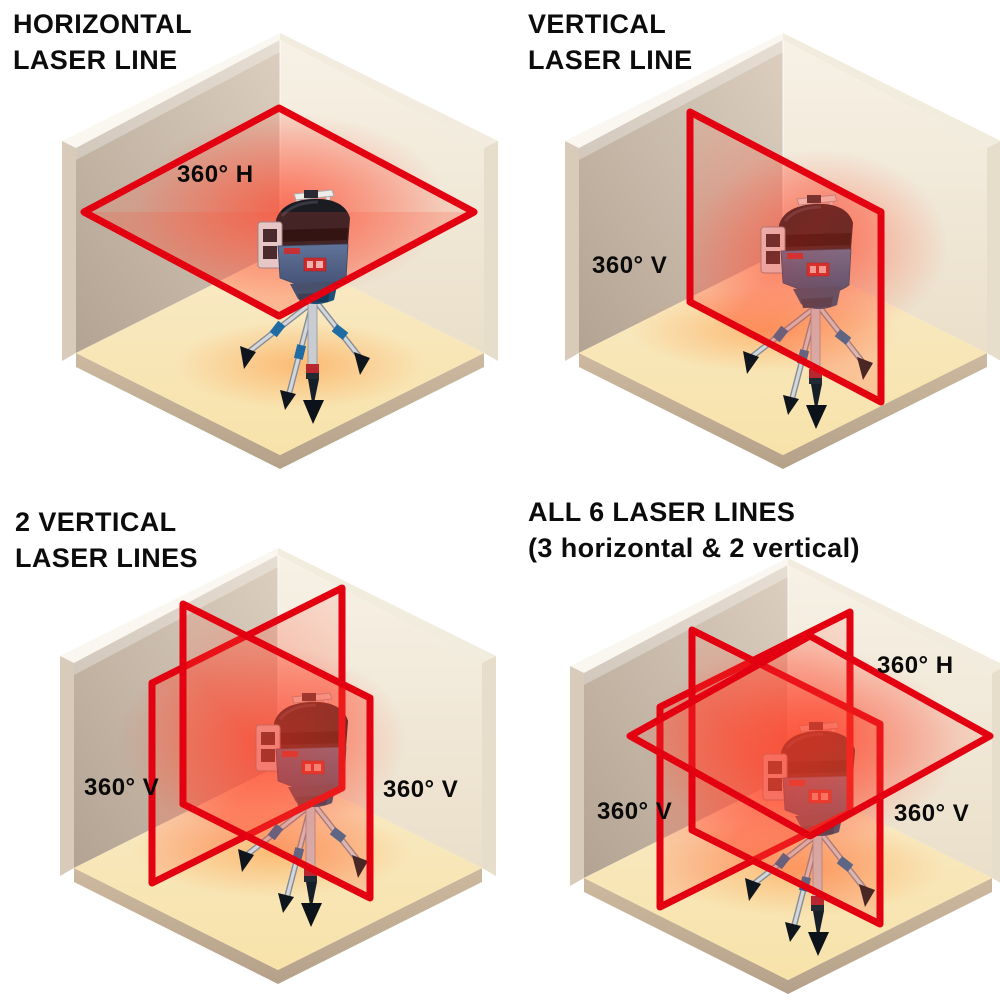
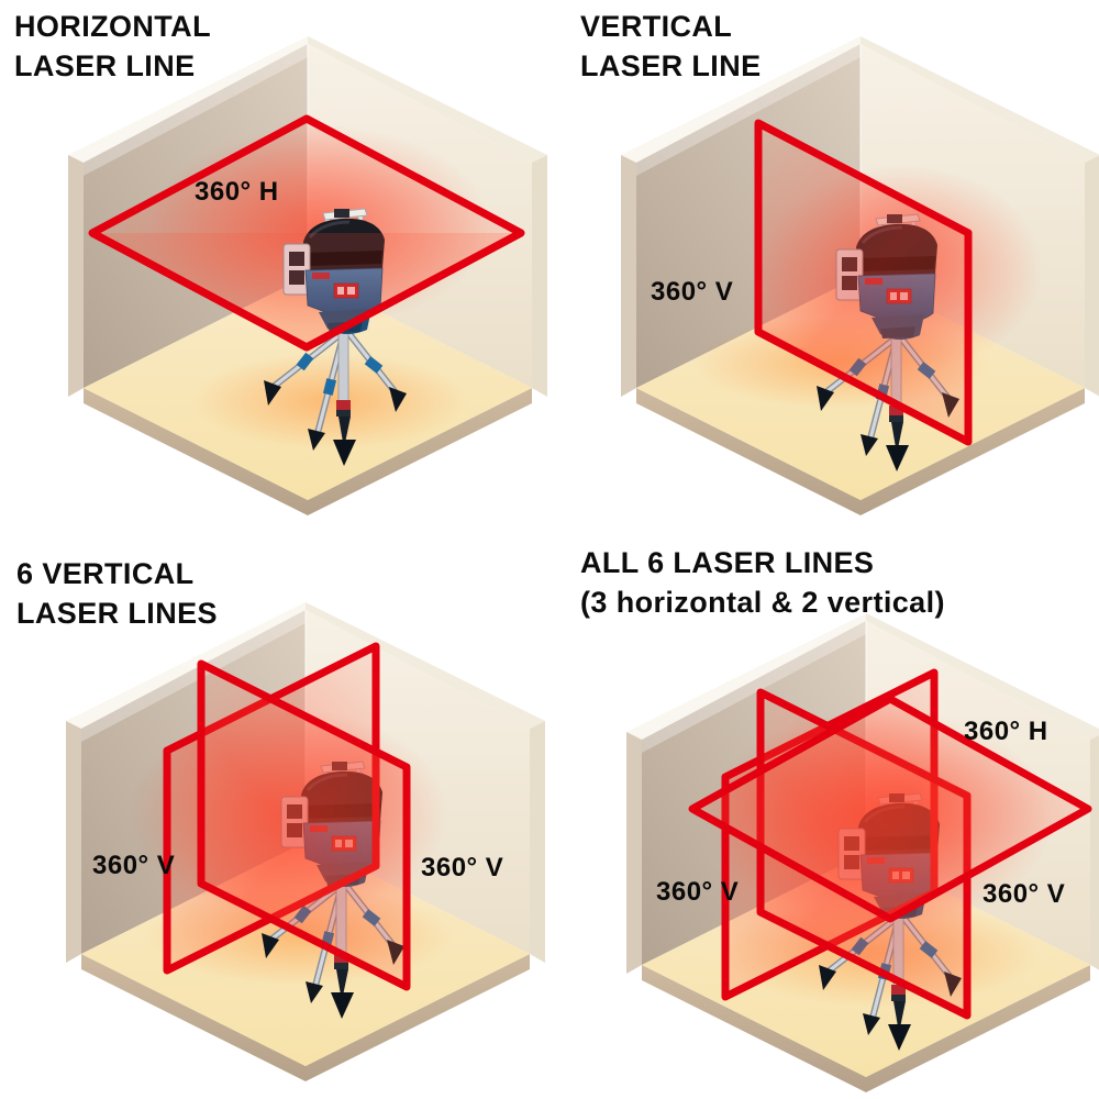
  HORIZONTAL
  LASER LINE
  360° H
  VERTICAL
  LASER LINE
  360° V
- 2 VERTICAL
+ 6 VERTICAL
  LASER LINES
  360° V
  360° V
  ALL 6 LASER LINES
  (3 horizontal & 2 vertical)
  360° H
  360° V
  360° V
